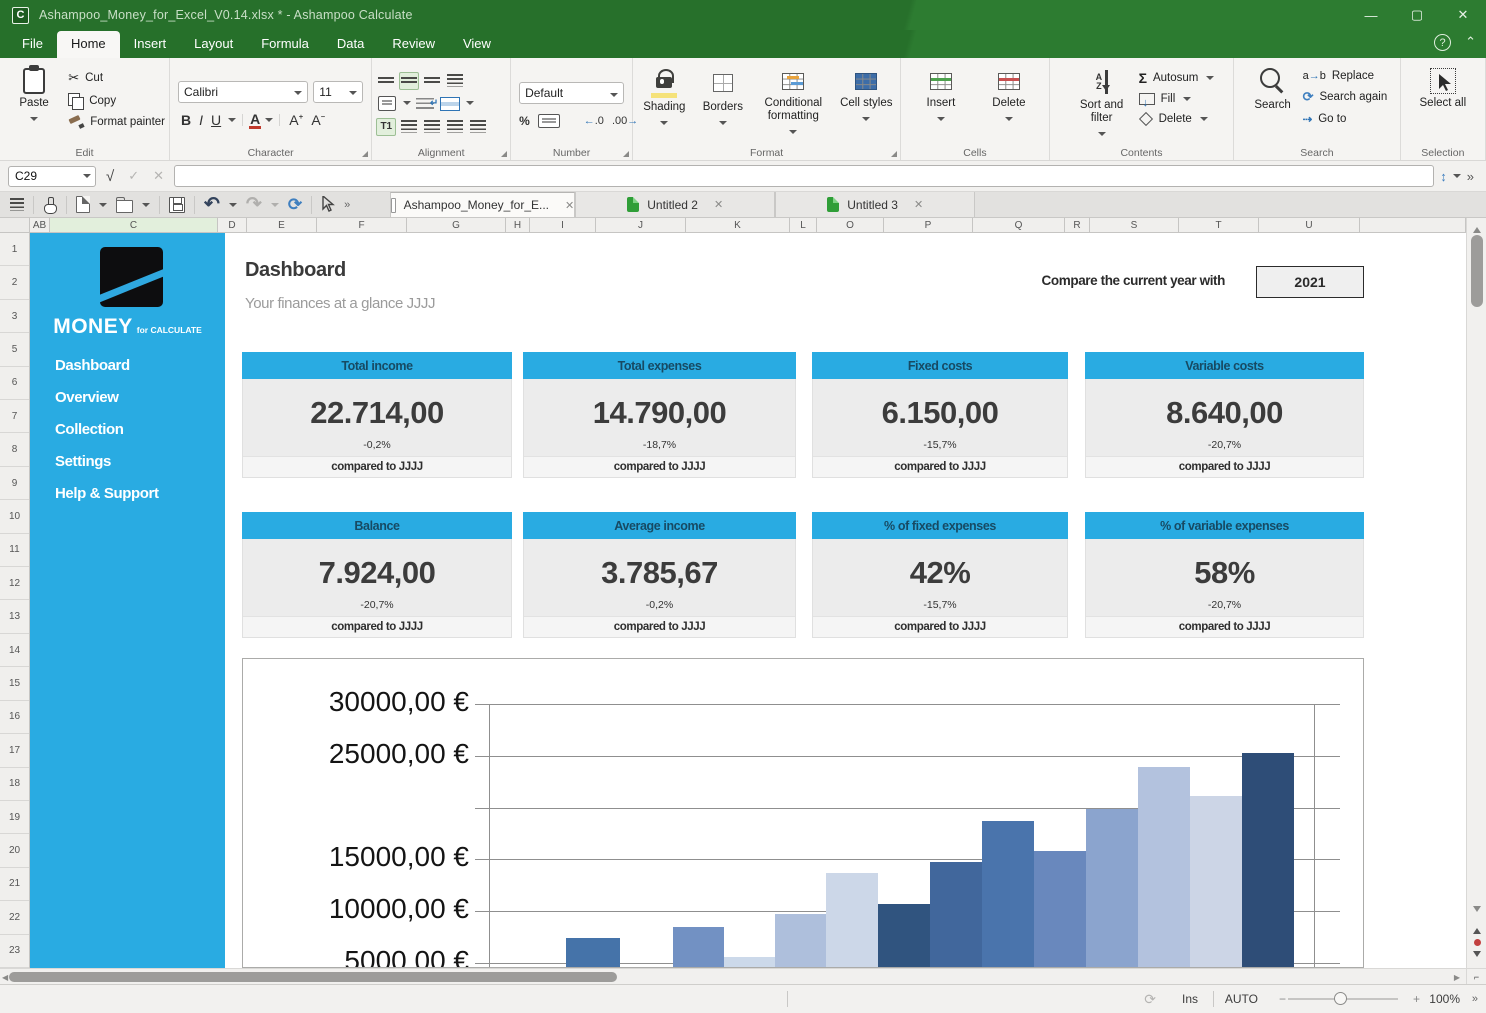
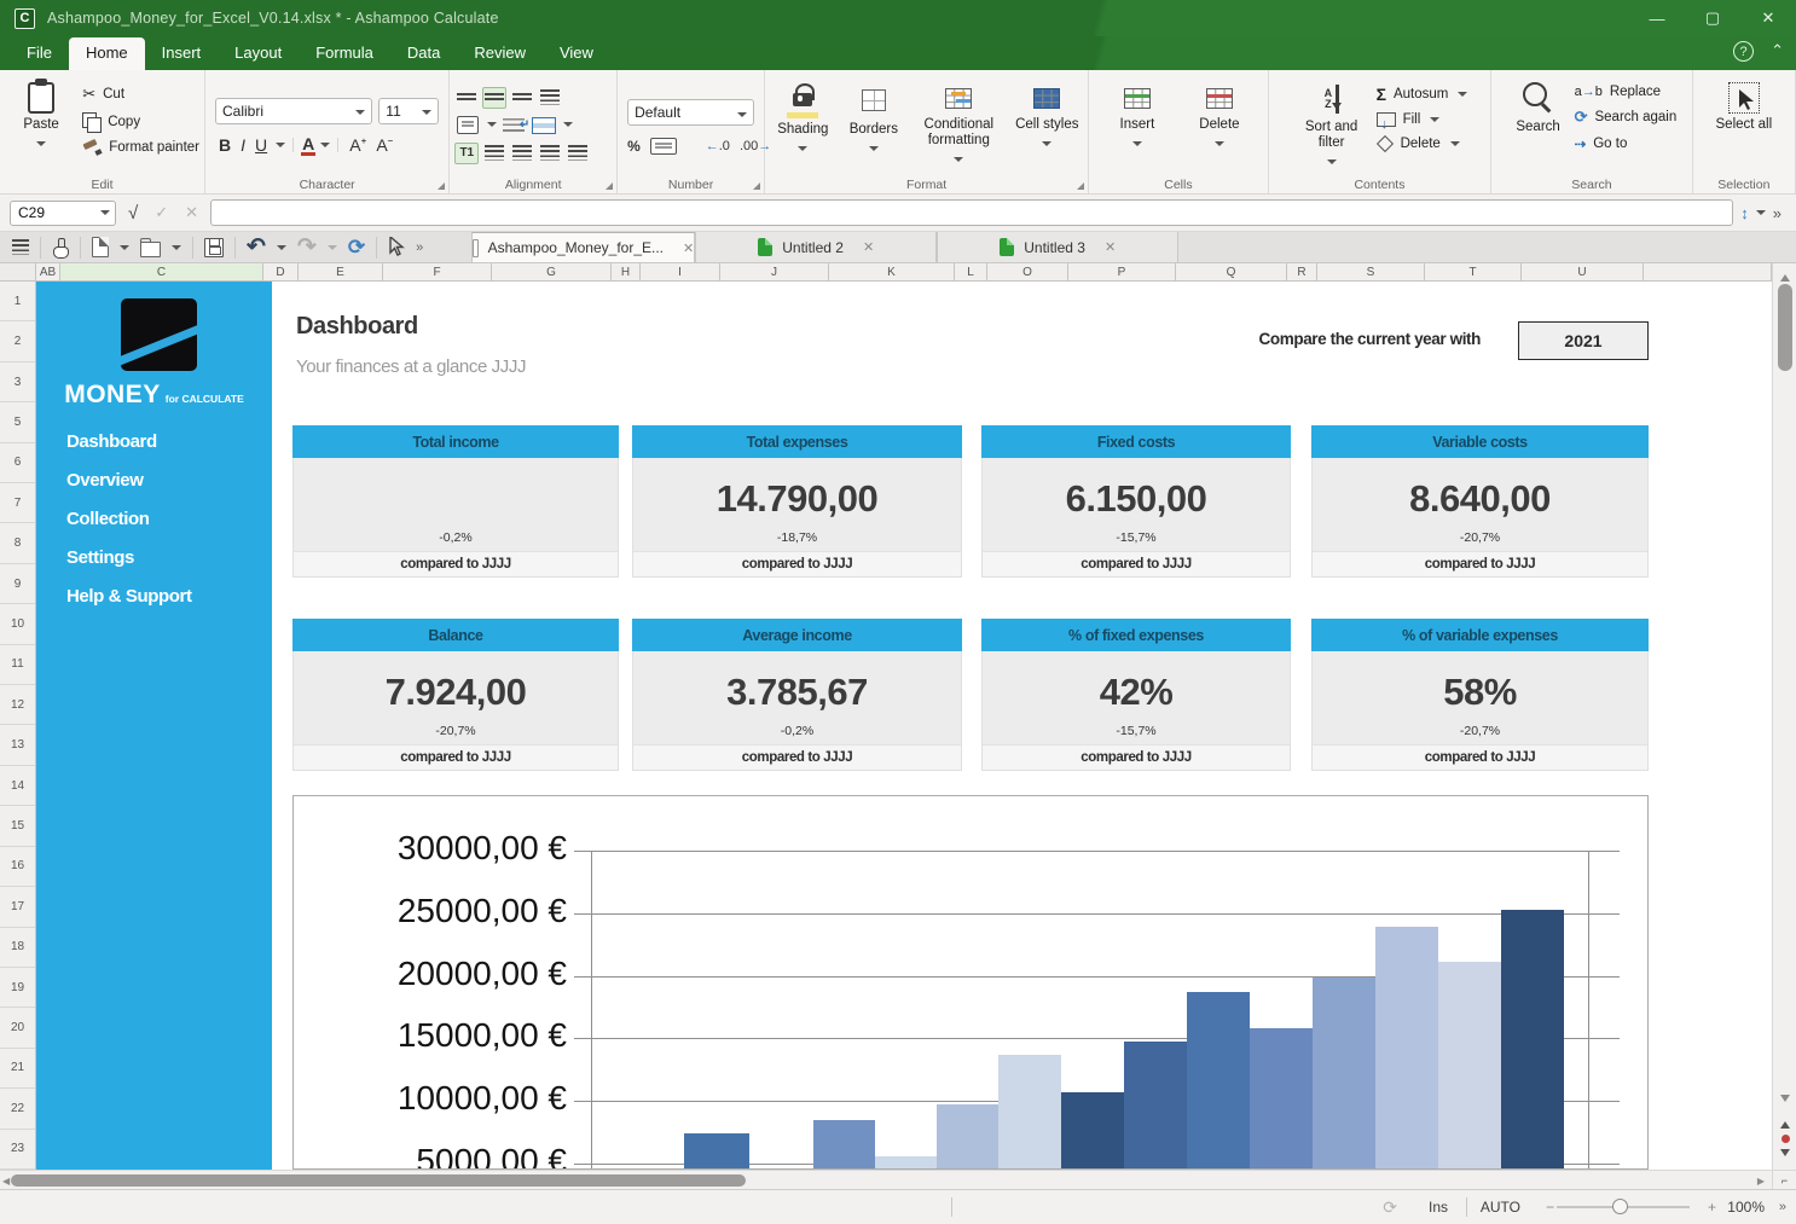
  C
  Ashampoo_Money_for_Excel_V0.14.xlsx * - Ashampoo Calculate
  —
  ▢
  ✕
  File
  Home
  Insert
  Layout
  Formula
  Data
  Review
  View
  ?
  ⌃
  Paste
  ✂
  Cut
  Copy
  Format painter
  Edit
  Calibri
  11
  B
  I
  U
  A
  A⁺
  A⁻
  Character
  T1
  Alignment
  Default
  %
  ←.0
  .00→
  Number
  Shading
  Borders
  Conditional formatting
  Cell styles
  Format
  Insert
  Delete
  Cells
  A
  Z
  Sort and filter
  Σ
  Autosum
  Fill
  Delete
  Contents
  Search
  a→b
  Replace
  ⟳
  Search again
  ⇢
  Go to
  Search
  Select all
  Selection
  C29
  √
  ✓
  ✕
  ↕
  »
  ↶
  ↷
  ⟳
  »
  Ashampoo_Money_for_E...
  ✕
  Untitled 2
  ✕
  Untitled 3
  ✕
  AB
  C
  D
  E
  F
  G
  H
  I
  J
  K
  L
  O
  P
  Q
  R
  S
  T
  U
  1
  2
  3
  5
  6
  7
  8
  9
  10
  11
  12
  13
  14
  15
  16
  17
  18
  19
  20
  21
  22
  23
  MONEY for CALCULATE
  Dashboard
  Overview
  Collection
  Settings
  Help & Support
  Dashboard
  Your finances at a glance JJJJ
  Compare the current year with
  2021
  Total income
- 22.714,00
  -0,2%
  compared to JJJJ
  Total expenses
  14.790,00
  -18,7%
  compared to JJJJ
  Fixed costs
  6.150,00
  -15,7%
  compared to JJJJ
  Variable costs
  8.640,00
  -20,7%
  compared to JJJJ
  Balance
  7.924,00
  -20,7%
  compared to JJJJ
  Average income
  3.785,67
  -0,2%
  compared to JJJJ
  % of fixed expenses
  42%
  -15,7%
  compared to JJJJ
  % of variable expenses
  58%
  -20,7%
  compared to JJJJ
  30000,00 €
  25000,00 €
+ 20000,00 €
  15000,00 €
  10000,00 €
  5000,00 €
  ◀
  ▶
  ⌐
  ⟳
  Ins
  AUTO
  −
  +
  100%
  »
